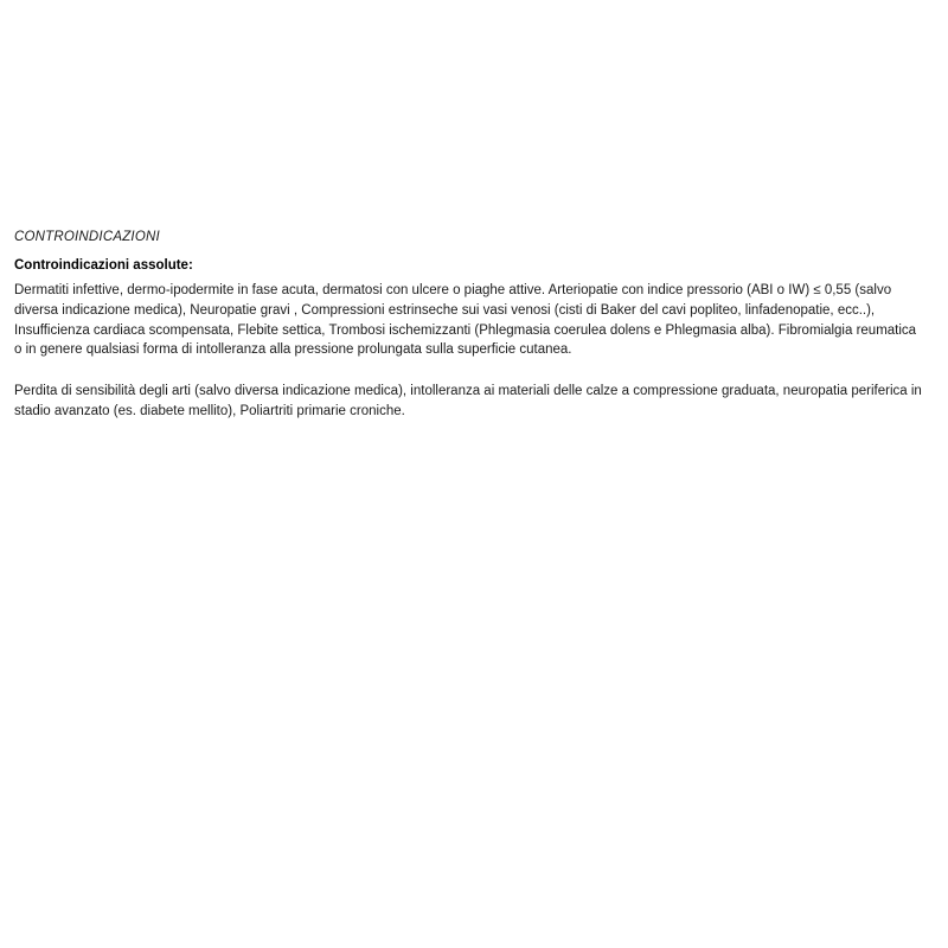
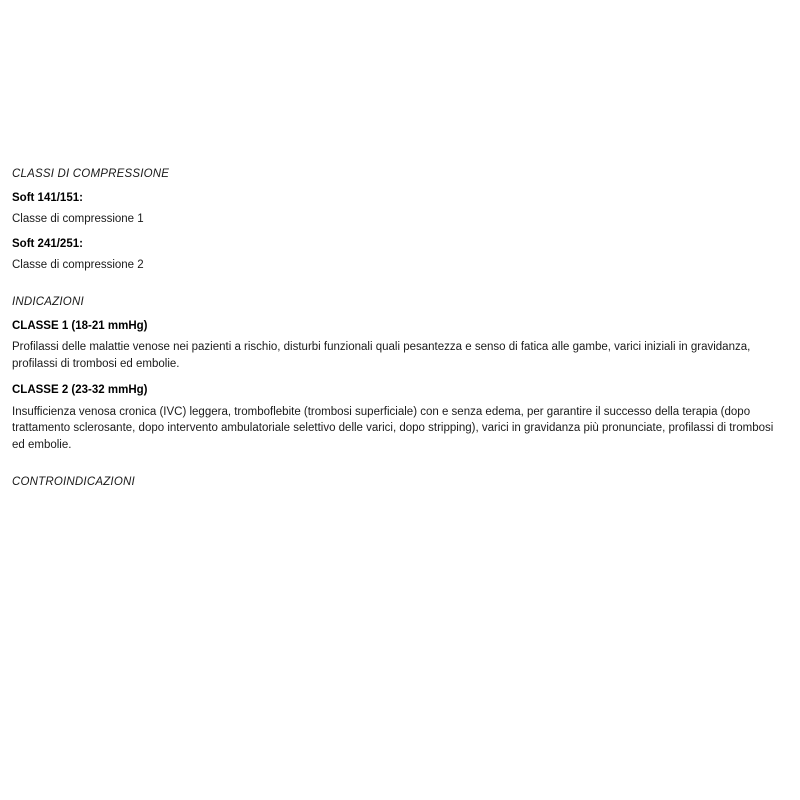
+ CLASSI DI COMPRESSIONE
+ Soft 141/151:
+ Classe di compressione 1
+ Soft 241/251:
+ Classe di compressione 2
+ INDICAZIONI
+ CLASSE 1 (18-21 mmHg)
+ Profilassi delle malattie venose nei pazienti a rischio, disturbi funzionali quali pesantezza e senso di fatica alle gambe, varici iniziali in gravidanza, profilassi di trombosi ed embolie.
+ CLASSE 2 (23-32 mmHg)
+ Insufficienza venosa cronica (IVC) leggera, tromboflebite (trombosi superficiale) con e senza edema, per garantire il successo della terapia (dopo trattamento sclerosante, dopo intervento ambulatoriale selettivo delle varici, dopo stripping), varici in gravidanza più pronunciate, profilassi di trombosi ed embolie.
  CONTROINDICAZIONI
- Controindicazioni assolute:
- Dermatiti infettive, dermo-ipodermite in fase acuta, dermatosi con ulcere o piaghe attive. Arteriopatie con indice pressorio (ABI o IW) ≤ 0,55 (salvo diversa indicazione medica), Neuropatie gravi , Compressioni estrinseche sui vasi venosi (cisti di Baker del cavi popliteo, linfadenopatie, ecc..), Insufficienza cardiaca scompensata, Flebite settica, Trombosi ischemizzanti (Phlegmasia coerulea dolens e Phlegmasia alba). Fibromialgia reumatica o in genere qualsiasi forma di intolleranza alla pressione prolungata sulla superficie cutanea.
- Perdita di sensibilità degli arti (salvo diversa indicazione medica), intolleranza ai materiali delle calze a compressione graduata, neuropatia periferica in stadio avanzato (es. diabete mellito), Poliartriti primarie croniche.
